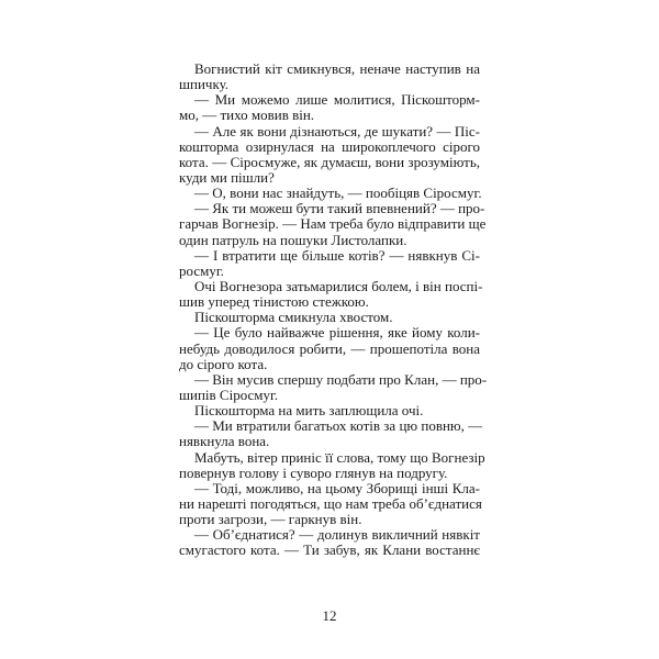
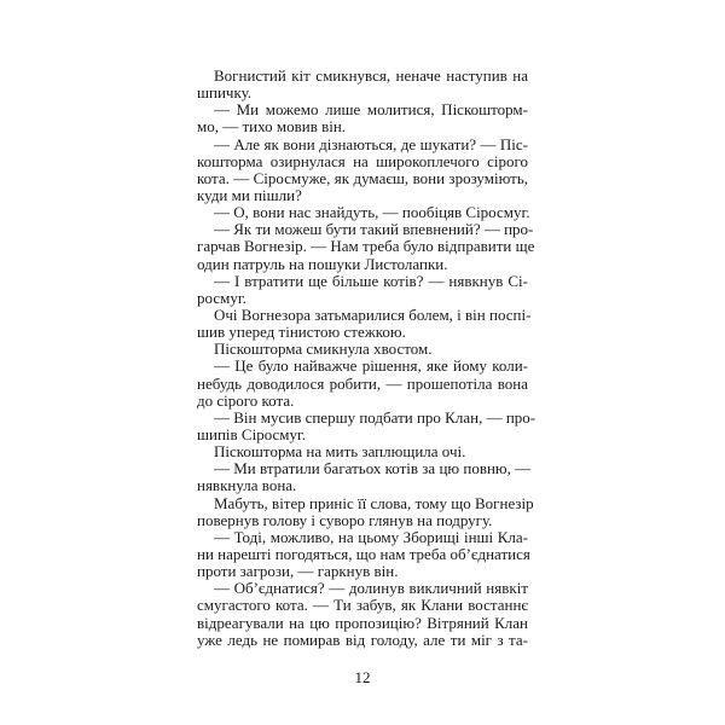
  Вогнистий кіт смикнувся, неначе наступив на
  шпичку.
  — Ми можемо лише молитися, Піскошторм-
  мо, — тихо мовив він.
  — Але як вони дізнаються, де шукати? — Піс-
  кошторма озирнулася на широкоплечого сірого
  кота. — Сіросмуже, як думаєш, вони зрозуміють,
  куди ми пішли?
  — О, вони нас знайдуть, — пообіцяв Сіросмуг.
  — Як ти можеш бути такий впевнений? — про-
  гарчав Вогнезір. — Нам треба було відправити ще
  один патруль на пошуки Листолапки.
  — І втратити ще більше котів? — нявкнув Сі-
  росмуг.
  Очі Вогнезора затьмарилися болем, і він поспі-
  шив уперед тінистою стежкою.
  Піскошторма смикнула хвостом.
  — Це було найважче рішення, яке йому коли-
  небудь доводилося робити, — прошепотіла вона
  до сірого кота.
  — Він мусив спершу подбати про Клан, — про-
  шипів Сіросмуг.
  Піскошторма на мить заплющила очі.
  — Ми втратили багатьох котів за цю повню, —
  нявкнула вона.
  Мабуть, вітер приніс її слова, тому що Вогнезір
  повернув голову і суворо глянув на подругу.
  — Тоді, можливо, на цьому Зборищі інші Кла-
  ни нарешті погодяться, що нам треба об’єднатися
  проти загрози, — гаркнув він.
  — Об’єднатися? — долинув викличний нявкіт
  смугастого кота. — Ти забув, як Клани востаннє
+ відреагували на цю пропозицію? Вітряний Клан
+ уже ледь не помирав від голоду, але ти міг з та-
  12
